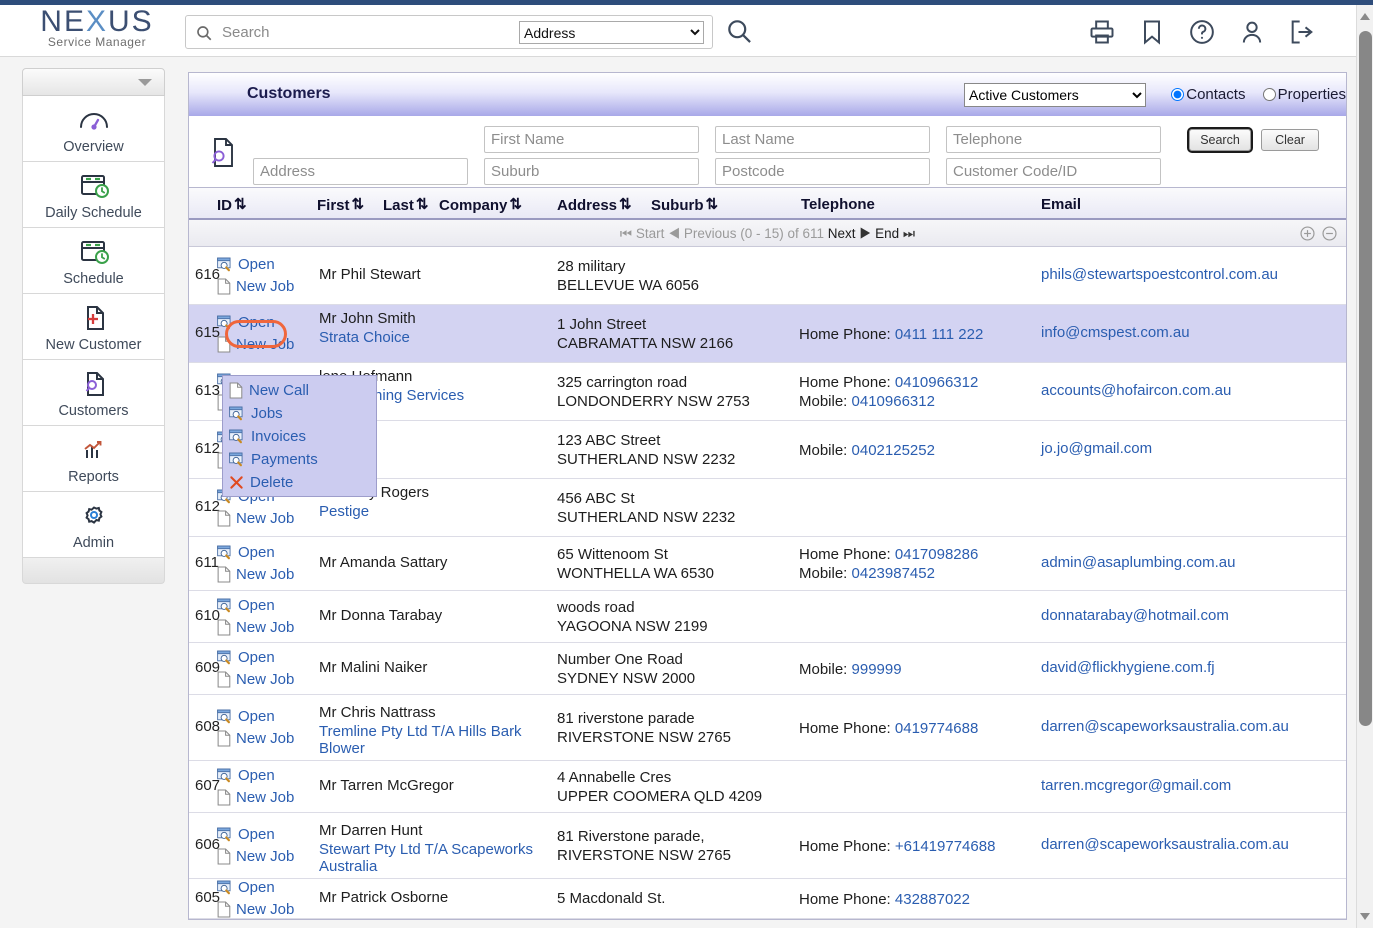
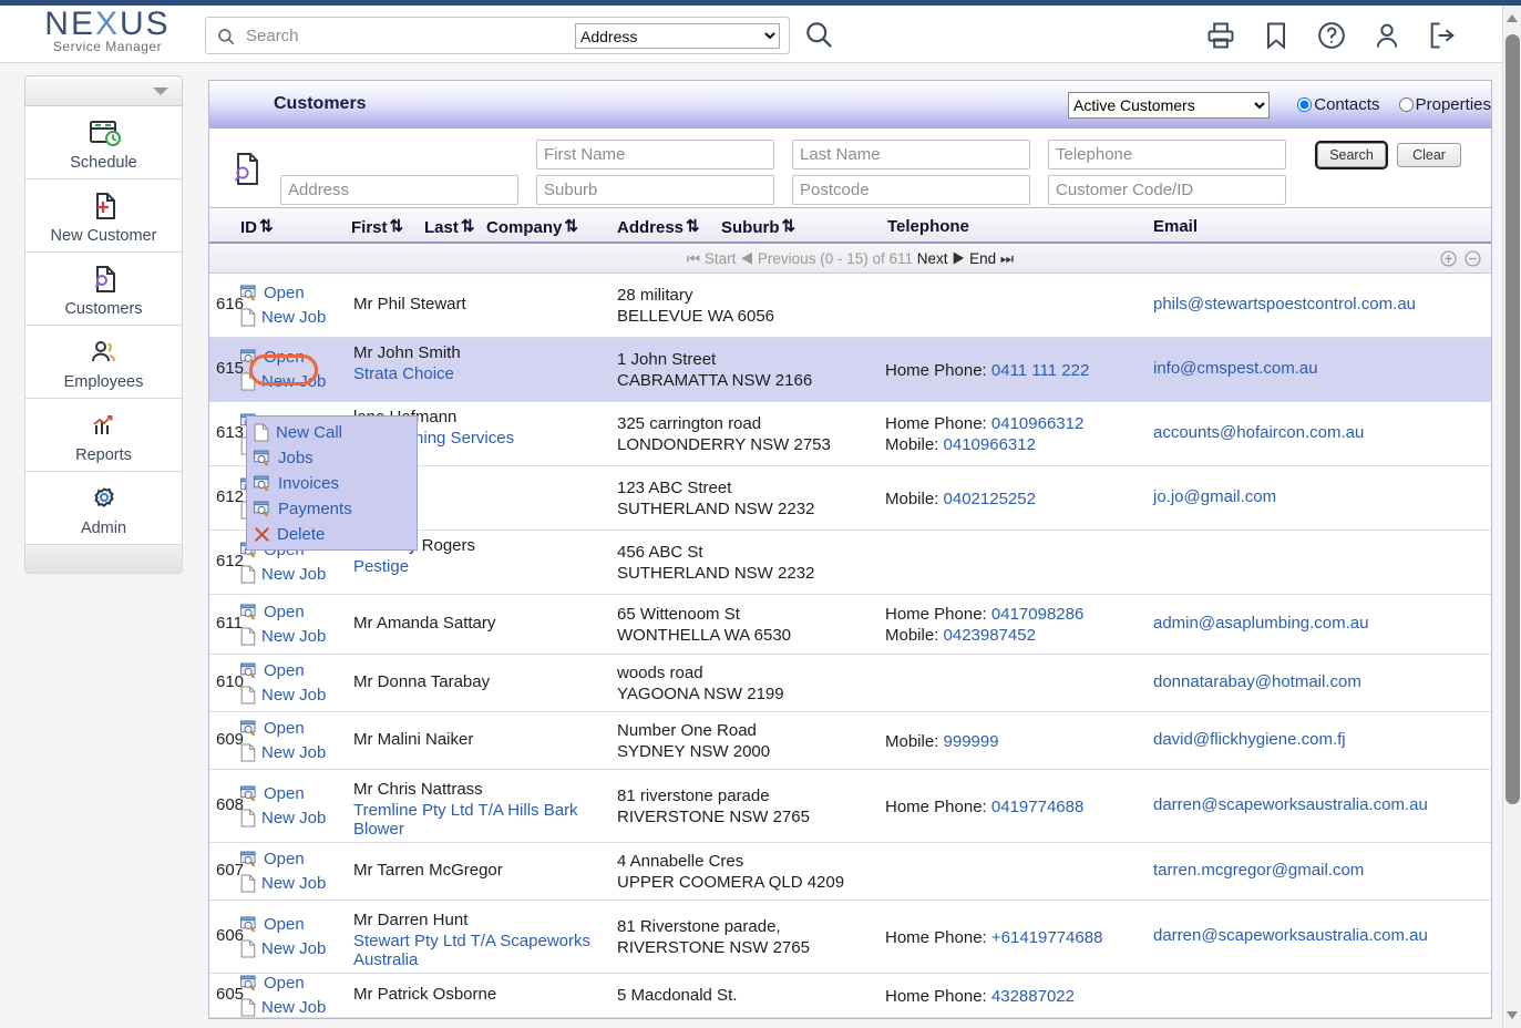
  NEXUS
  Service Manager
  Search
  Address
- Overview
- Daily Schedule
  Schedule
  New Customer
  Customers
+ Employees
  Reports
  Admin
  Customers
  Active Customers
  Contacts Properties
  First Name
  Last Name
  Telephone
  Address
  Suburb
  Postcode
  Customer Code/ID
  Search
  Clear
  ID⇅
  First⇅
  Last⇅
  Company⇅
  Address⇅
  Suburb⇅
  Telephone
  Email
  ⏮ Start ◀ Previous (0 - 15) of 611 Next ▶ End ⏭
  616
  Open
  New Job
  Mr Phil Stewart
  28 military
  BELLEVUE WA 6056
  phils@stewartspoestcontrol.com.au
  615
  Open
  New Job
  Mr John Smith
  Strata Choice
  1 John Street
  CABRAMATTA NSW 2166
  Home Phone: 0411 111 222
  info@cmspest.com.au
  613
  325 carrington road
  LONDONDERRY NSW 2753
  Home Phone: 0410966312
  Mobile: 0410966312
  accounts@hofaircon.com.au
  612
  123 ABC Street
  SUTHERLAND NSW 2232
  Mobile: 0402125252
  jo.jo@gmail.com
  612
  New Job
  Pestige
  456 ABC St
  SUTHERLAND NSW 2232
  611
  Open
  New Job
  Mr Amanda Sattary
  65 Wittenoom St
  WONTHELLA WA 6530
  Home Phone: 0417098286
  Mobile: 0423987452
  admin@asaplumbing.com.au
  610
  Open
  New Job
  Mr Donna Tarabay
  woods road
  YAGOONA NSW 2199
  donnatarabay@hotmail.com
  609
  Open
  New Job
  Mr Malini Naiker
  Number One Road
  SYDNEY NSW 2000
  Mobile: 999999
  david@flickhygiene.com.fj
  608
  Open
  New Job
  Mr Chris Nattrass
  Tremline Pty Ltd T/A Hills Bark Blower
  81 riverstone parade
  RIVERSTONE NSW 2765
  Home Phone: 0419774688
  darren@scapeworksaustralia.com.au
  607
  Open
  New Job
  Mr Tarren McGregor
  4 Annabelle Cres
  UPPER COOMERA QLD 4209
  tarren.mcgregor@gmail.com
  606
  Open
  New Job
  Mr Darren Hunt
  Stewart Pty Ltd T/A Scapeworks Australia
  81 Riverstone parade,
  RIVERSTONE NSW 2765
  Home Phone: +61419774688
  darren@scapeworksaustralia.com.au
  605
  Open
  New Job
  Mr Patrick Osborne
  5 Macdonald St.
  Home Phone: 432887022
  New Call
  Jobs
  Invoices
  Payments
  Delete
